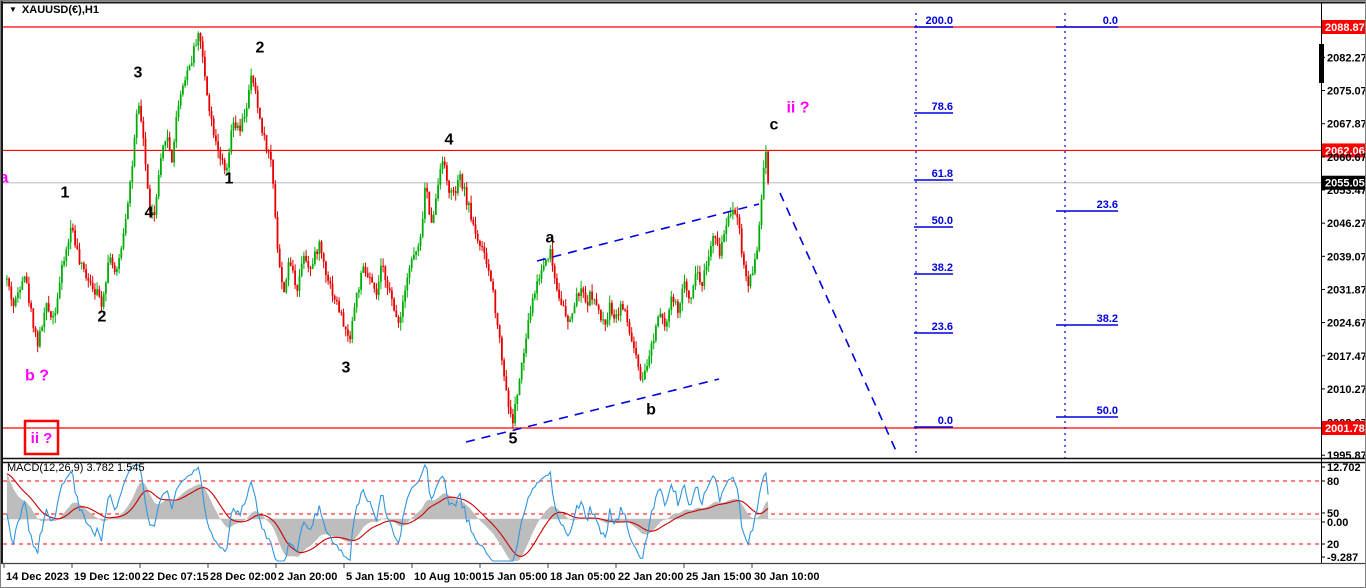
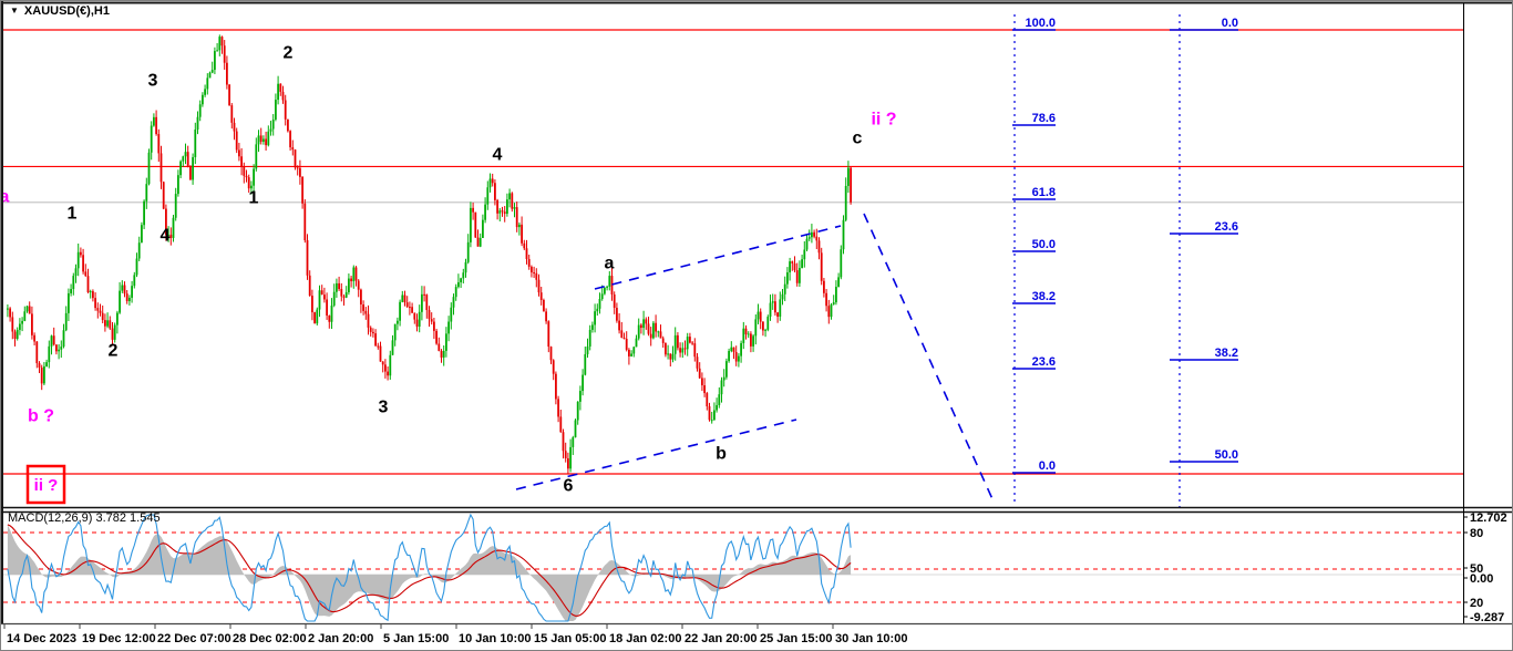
- 200.0
+ 100.0
  78.6
  61.8
  50.0
  38.2
  23.6
  0.0
  0.0
  23.6
  38.2
  50.0
  1
  2
  3
  4
  1
  2
  3
  4
- 5
+ 6
  a
  b
  c
  a
  b ?
  ii ?
  ii ?
- 2088.87
- 2082.27
- 2075.07
- 2067.87
- 2062.06
- 2060.67
- 2055.05
- 2053.47
- 2046.27
- 2039.07
- 2031.87
- 2024.67
- 2017.47
- 2010.27
- 2001.78
- 1995.87
  12.702
  80
  50
  0.00
  20
  -9.287
  14 Dec 2023
  19 Dec 12:00
- 22 Dec 07:15
+ 22 Dec 07:00
  28 Dec 02:00
  2 Jan 20:00
  5 Jan 15:00
- 10 Aug 10:00
+ 10 Jan 10:00
  15 Jan 05:00
- 18 Jan 05:00
+ 18 Jan 02:00
  22 Jan 20:00
  25 Jan 15:00
  30 Jan 10:00
  ▼
  XAUUSD(€),H1
  MACD(12,26,9) 3.782 1.545
